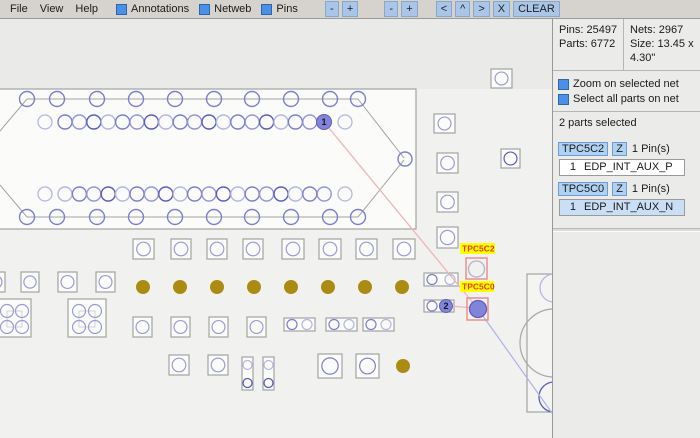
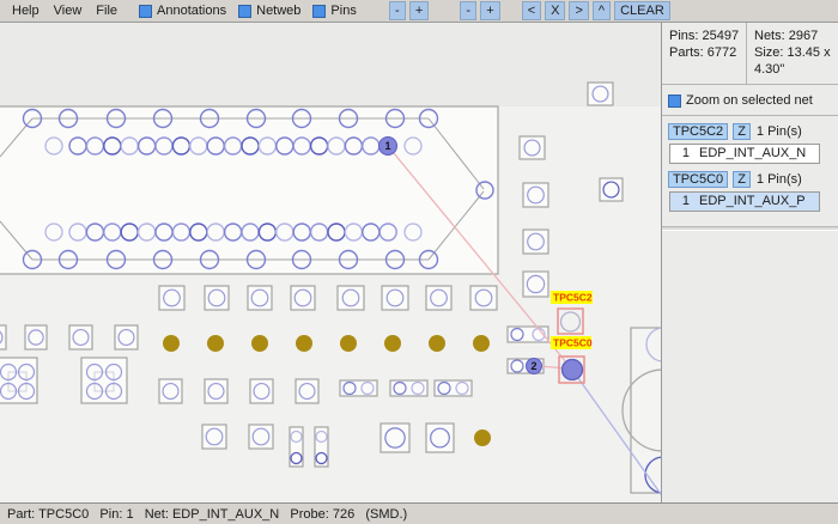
- File
+ Help
  View
- Help
+ File
  Annotations
  Netweb
  Pins
  -
  +
  -
  +
  <
- ^
+ X
  >
- X
+ ^
  CLEAR
  1
  2
  TPC5C2
  TPC5C0
  Pins: 25497
  Parts: 6772
  Nets: 2967
  Size: 13.45 x 4.30"
  Zoom on selected net
- Select all parts on net
- 2 parts selected
  TPC5C2
  Z
  1 Pin(s)
  1
- EDP_INT_AUX_P
+ EDP_INT_AUX_N
  TPC5C0
  Z
  1 Pin(s)
  1
- EDP_INT_AUX_N
+ EDP_INT_AUX_P
+ Part: TPC5C0 Pin: 1 Net: EDP_INT_AUX_N Probe: 726 (SMD.)
